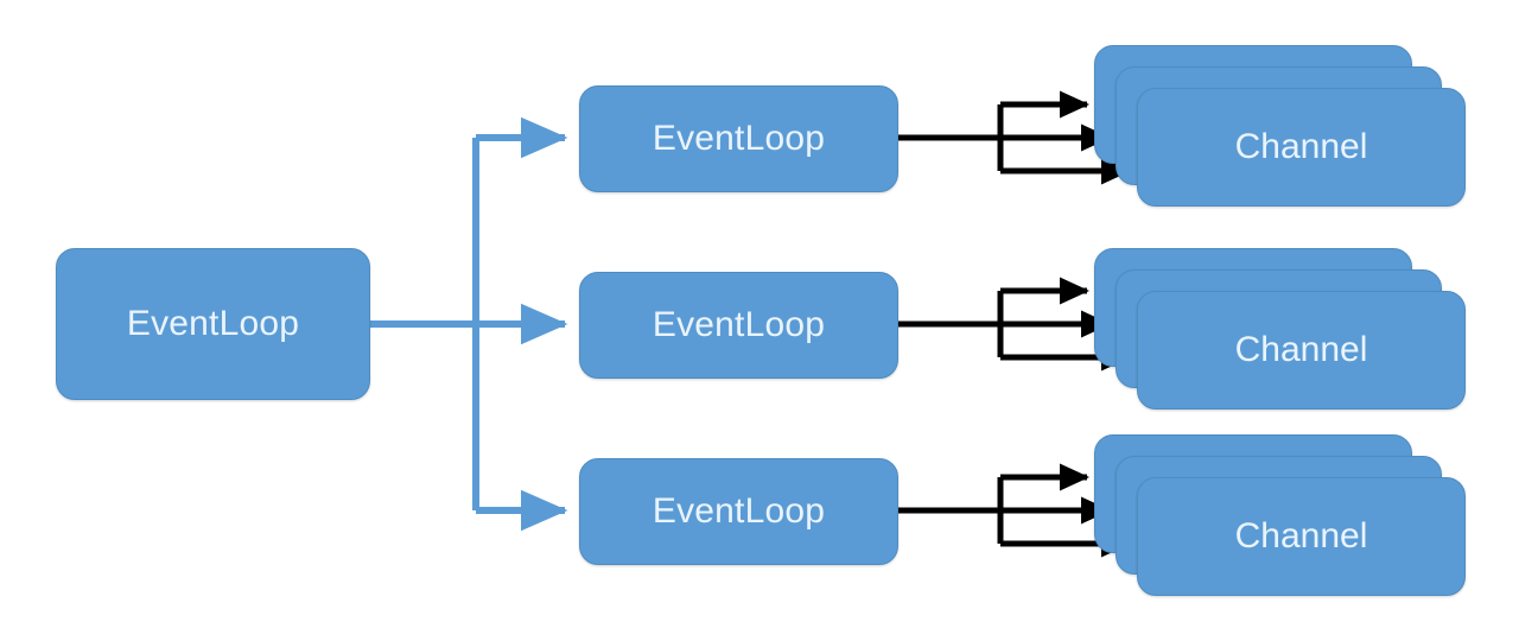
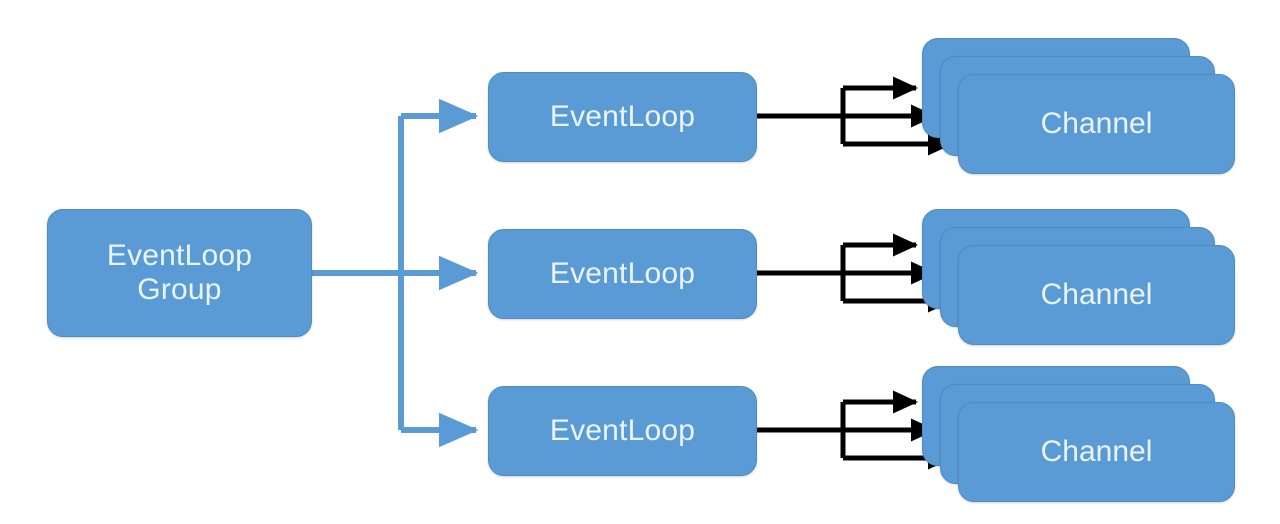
  EventLoop
+ Group
  EventLoop
  Channel
  EventLoop
  Channel
  EventLoop
  Channel
